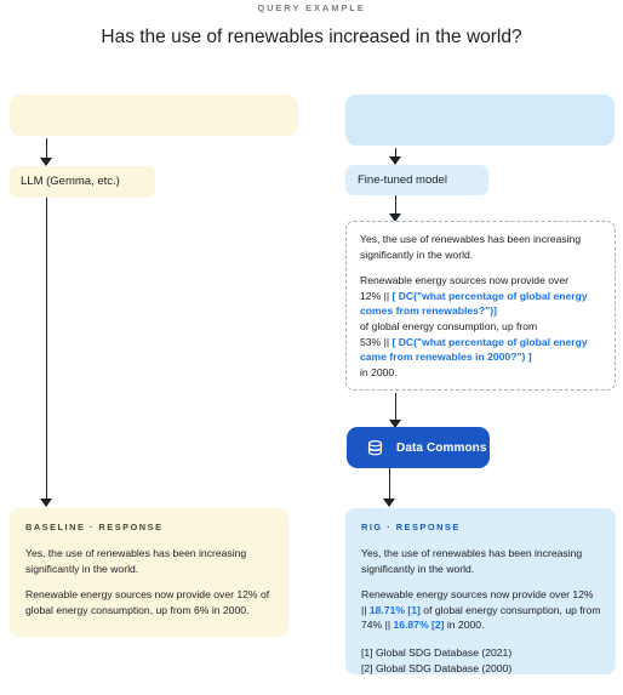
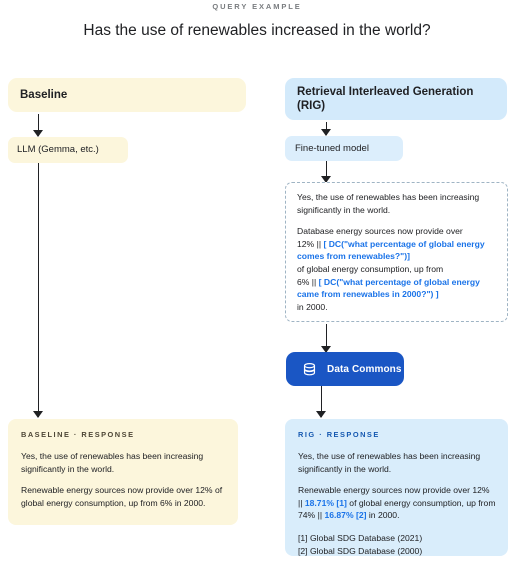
  QUERY EXAMPLE
  Has the use of renewables increased in the world?
+ Baseline
  LLM (Gemma, etc.)
  BASELINE · RESPONSE
  Yes, the use of renewables has been increasing significantly in the world.
  Renewable energy sources now provide over 12% of global energy consumption, up from 6% in 2000.
+ Retrieval Interleaved Generation (RIG)
  Fine-tuned model
  Yes, the use of renewables has been increasing significantly in the world.
- Renewable energy sources now provide over
+ Database energy sources now provide over
  12% || [ DC("what percentage of global energy comes from renewables?")]
  of global energy consumption, up from
- 53% || [ DC("what percentage of global energy came from renewables in 2000?") ]
+ 6% || [ DC("what percentage of global energy came from renewables in 2000?") ]
  in 2000.
  Data Commons
  RIG · RESPONSE
  Yes, the use of renewables has been increasing significantly in the world.
  Renewable energy sources now provide over 12% || 18.71% [1] of global energy consumption, up from 74% || 16.87% [2] in 2000.
  [1] Global SDG Database (2021)
  [2] Global SDG Database (2000)
